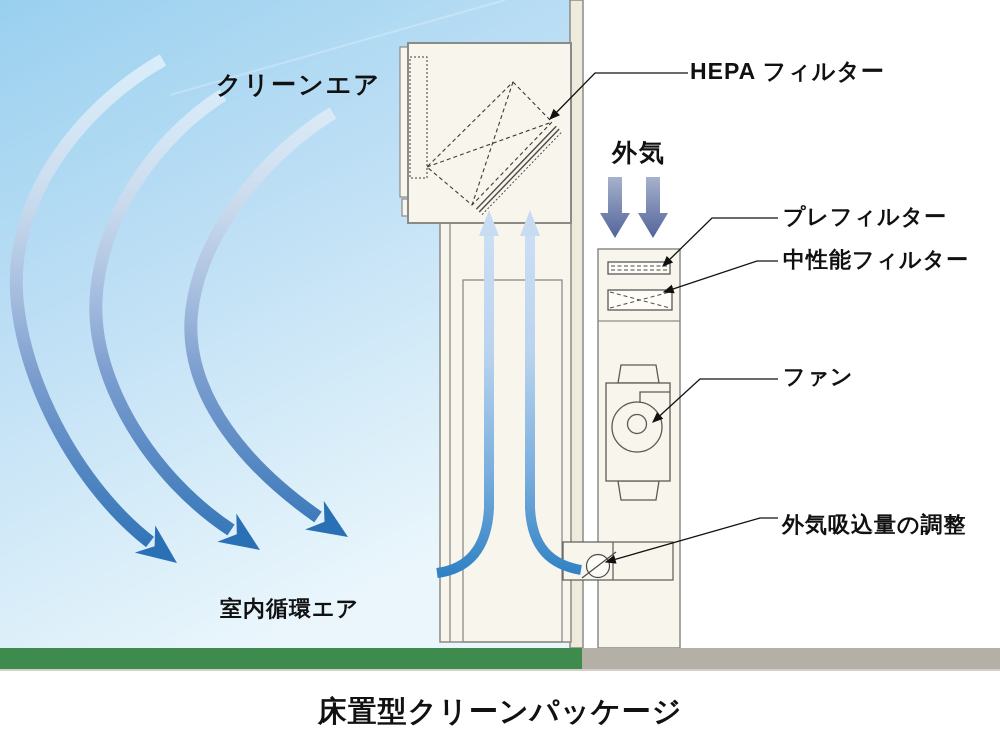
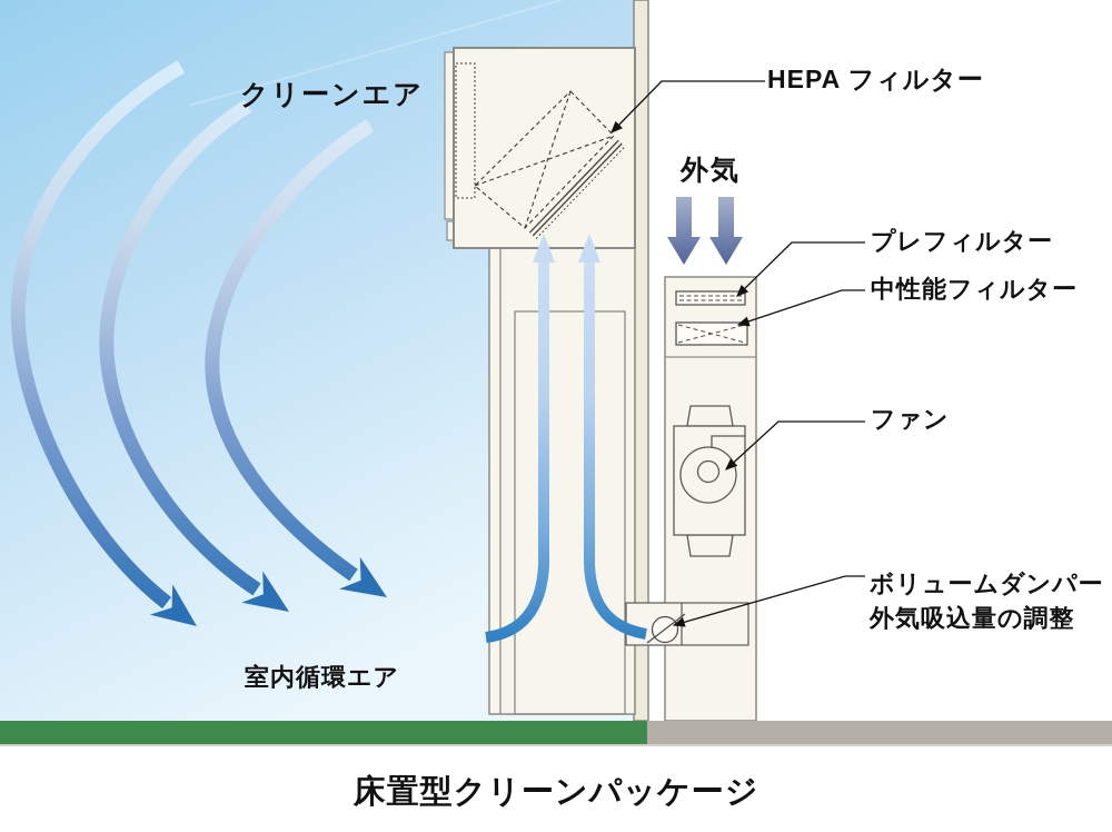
  クリーンエア
  HEPA フィルター
  外気
  プレフィルター
  中性能フィルター
  ファン
+ ボリュームダンパー
  外気吸込量の調整
  室内循環エア
  床置型クリーンパッケージ
